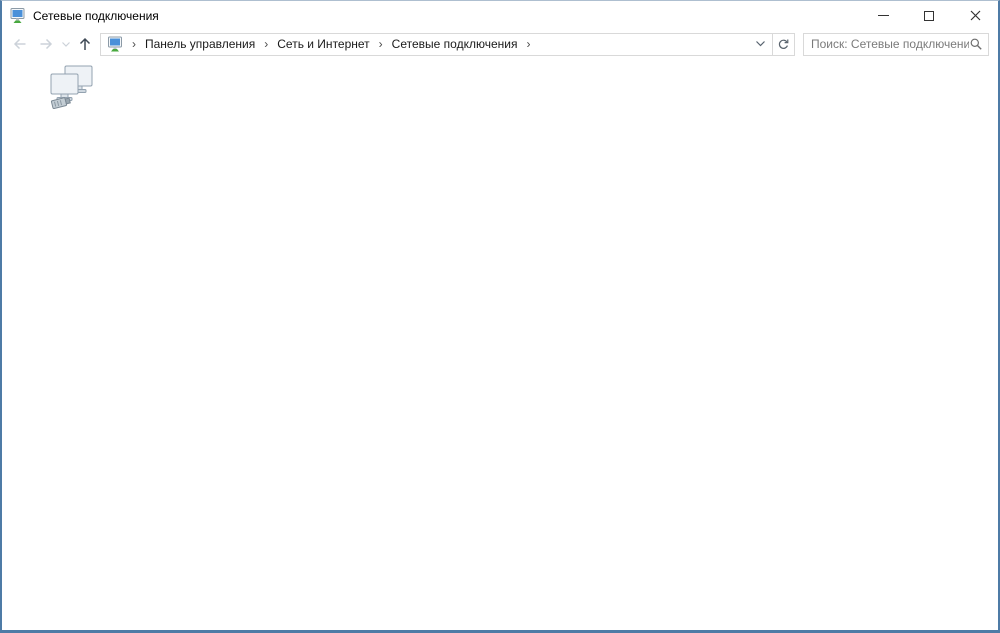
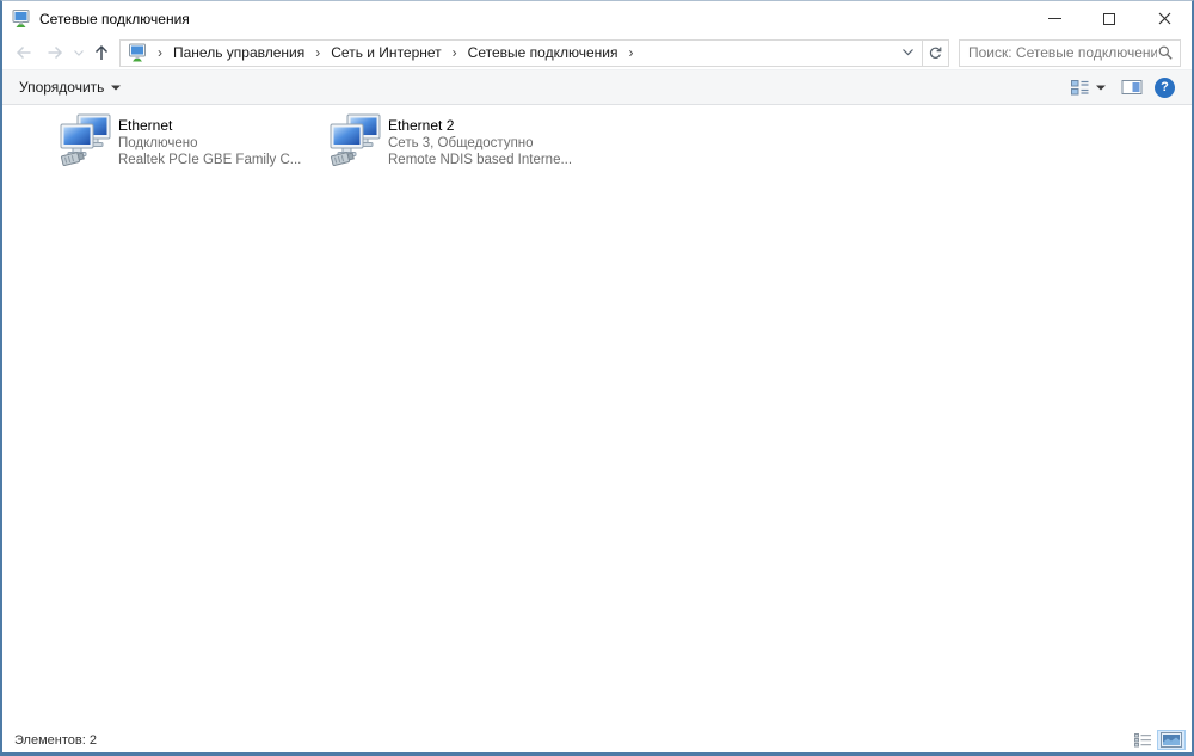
  Сетевые подключения
  ›
  Панель управления
  ›
  Сеть и Интернет
  ›
  Сетевые подключения
  ›
  Поиск: Сетевые подключени
+ Упорядочить
+ ?
+ Ethernet
+ Подключено
+ Realtek PCIe GBE Family C...
+ Ethernet 2
+ Сеть 3, Общедоступно
+ Remote NDIS based Interne...
+ Элементов: 2
